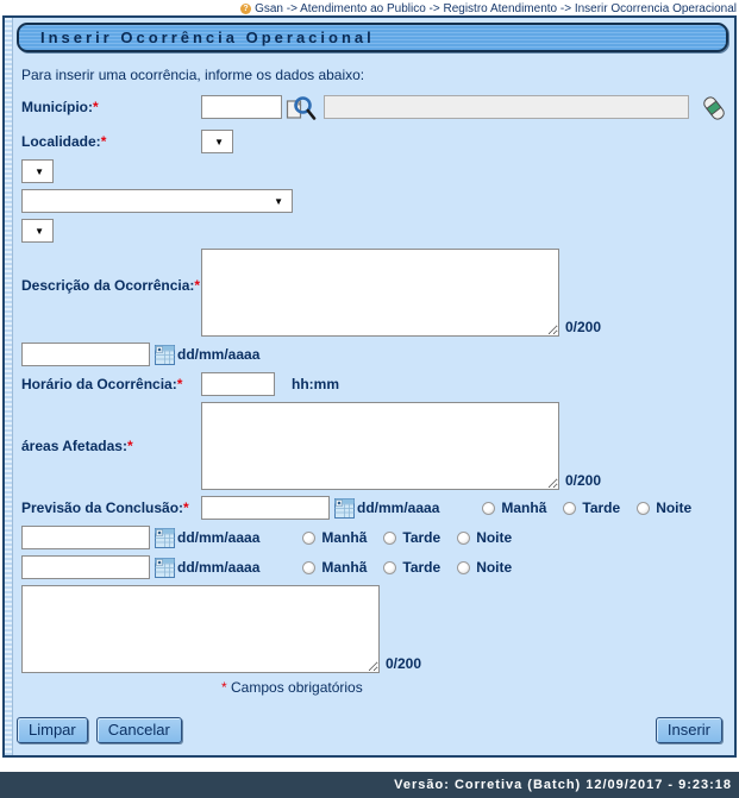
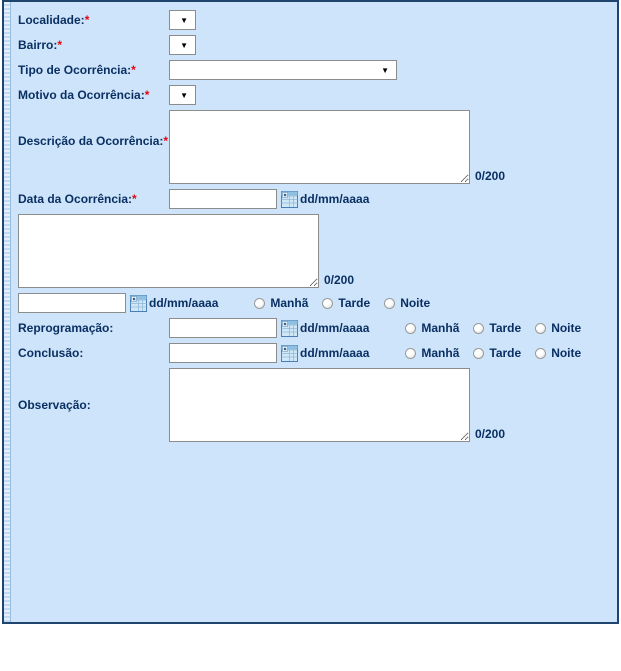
- Gsan -> Atendimento ao Publico -> Registro Atendimento -> Inserir Ocorrencia Operacional
- Inserir Ocorrência Operacional
- Para inserir uma ocorrência, informe os dados abaixo:
- Município:*
  Localidade:*
  ▼
+ Bairro:*
  ▼
+ Tipo de Ocorrência:*
  ▼
+ Motivo da Ocorrência:*
  ▼
  Descrição da Ocorrência:*
  0/200
+ Data da Ocorrência:*
  dd/mm/aaaa
- Horário da Ocorrência:*
- hh:mm
- áreas Afetadas:*
  0/200
- Previsão da Conclusão:*
  dd/mm/aaaa
  Manhã
  Tarde
  Noite
+ Reprogramação:
  dd/mm/aaaa
  Manhã
  Tarde
  Noite
+ Conclusão:
  dd/mm/aaaa
  Manhã
  Tarde
  Noite
+ Observação:
  0/200
- * Campos obrigatórios
- Limpar
- Cancelar
- Inserir
- Versão: Corretiva (Batch) 12/09/2017 - 9:23:18
